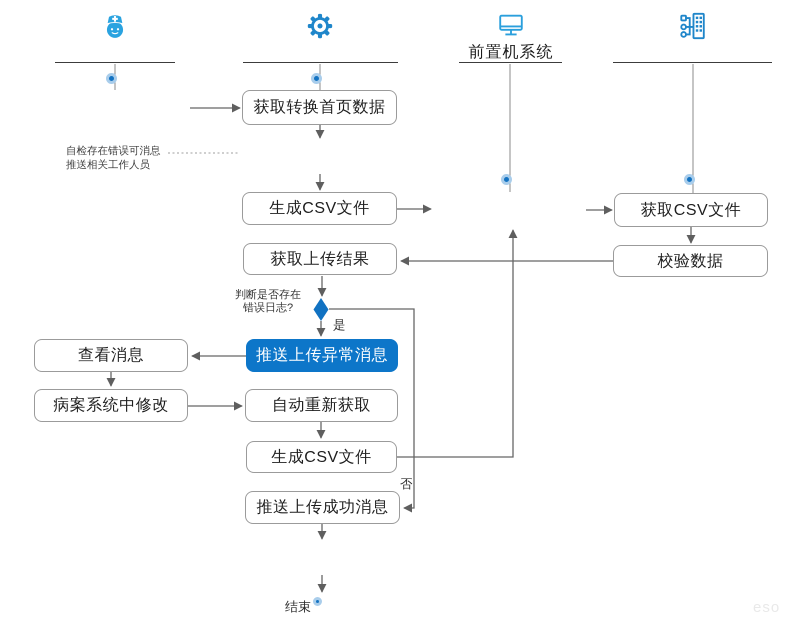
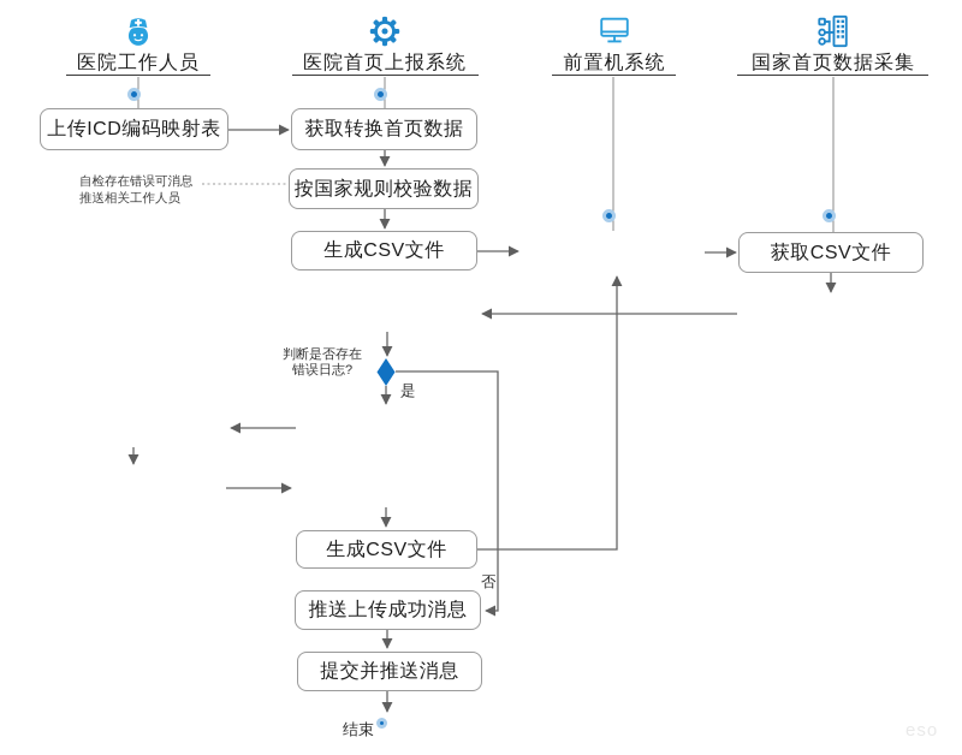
+ 医院工作人员
+ 医院首页上报系统
  前置机系统
+ 国家首页数据采集
+ 上传ICD编码映射表
  获取转换首页数据
+ 按国家规则校验数据
  生成CSV文件
  获取CSV文件
- 校验数据
- 获取上传结果
- 推送上传异常消息
- 查看消息
- 病案系统中修改
- 自动重新获取
  生成CSV文件
  推送上传成功消息
+ 提交并推送消息
  判断是否存在
  错误日志?
  自检存在错误可消息
  推送相关工作人员
  是
  否
  结束
